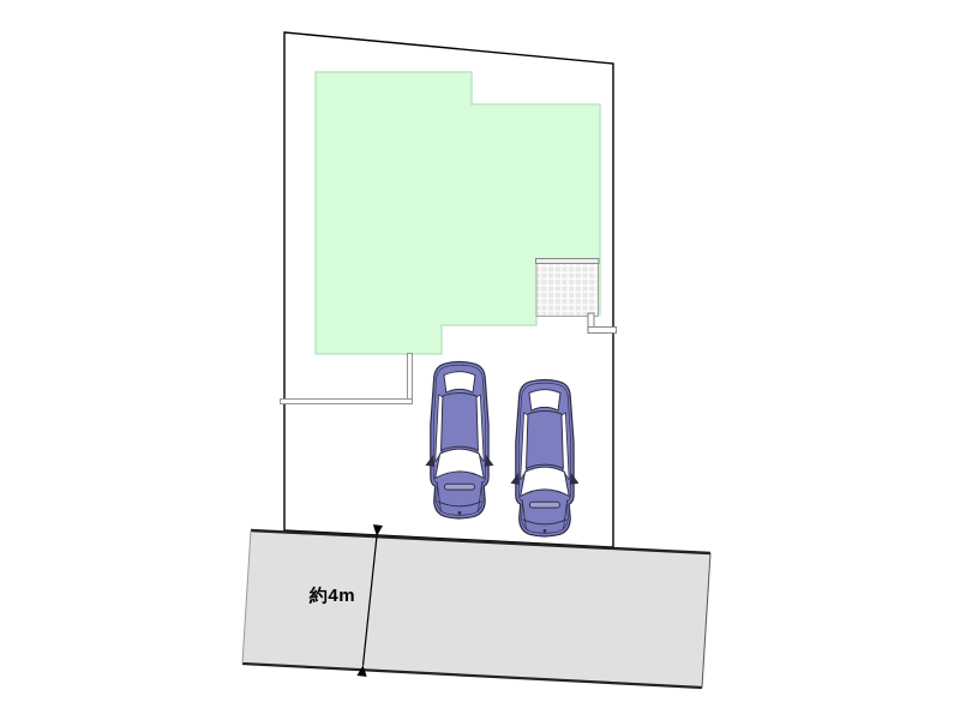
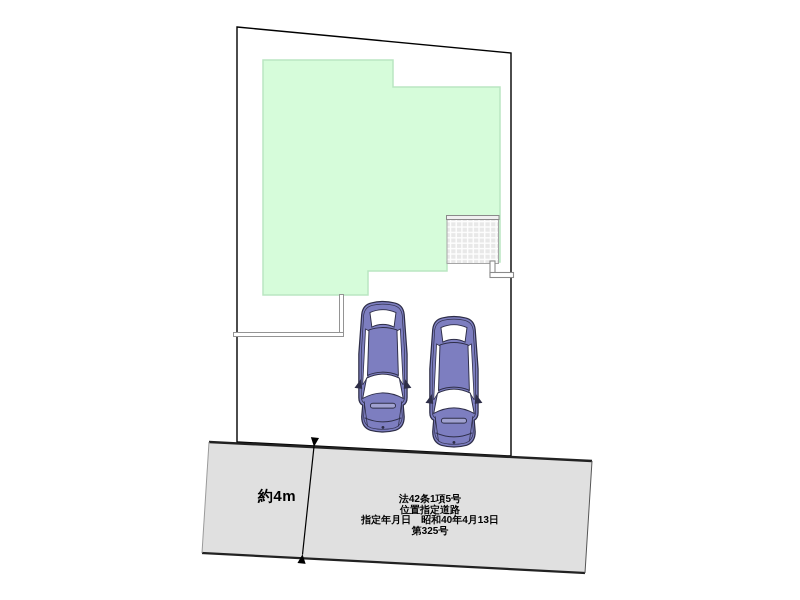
  約4m
+ 法42条1項5号
+ 位置指定道路
+ 指定年月日 昭和40年4月13日
+ 第325号
